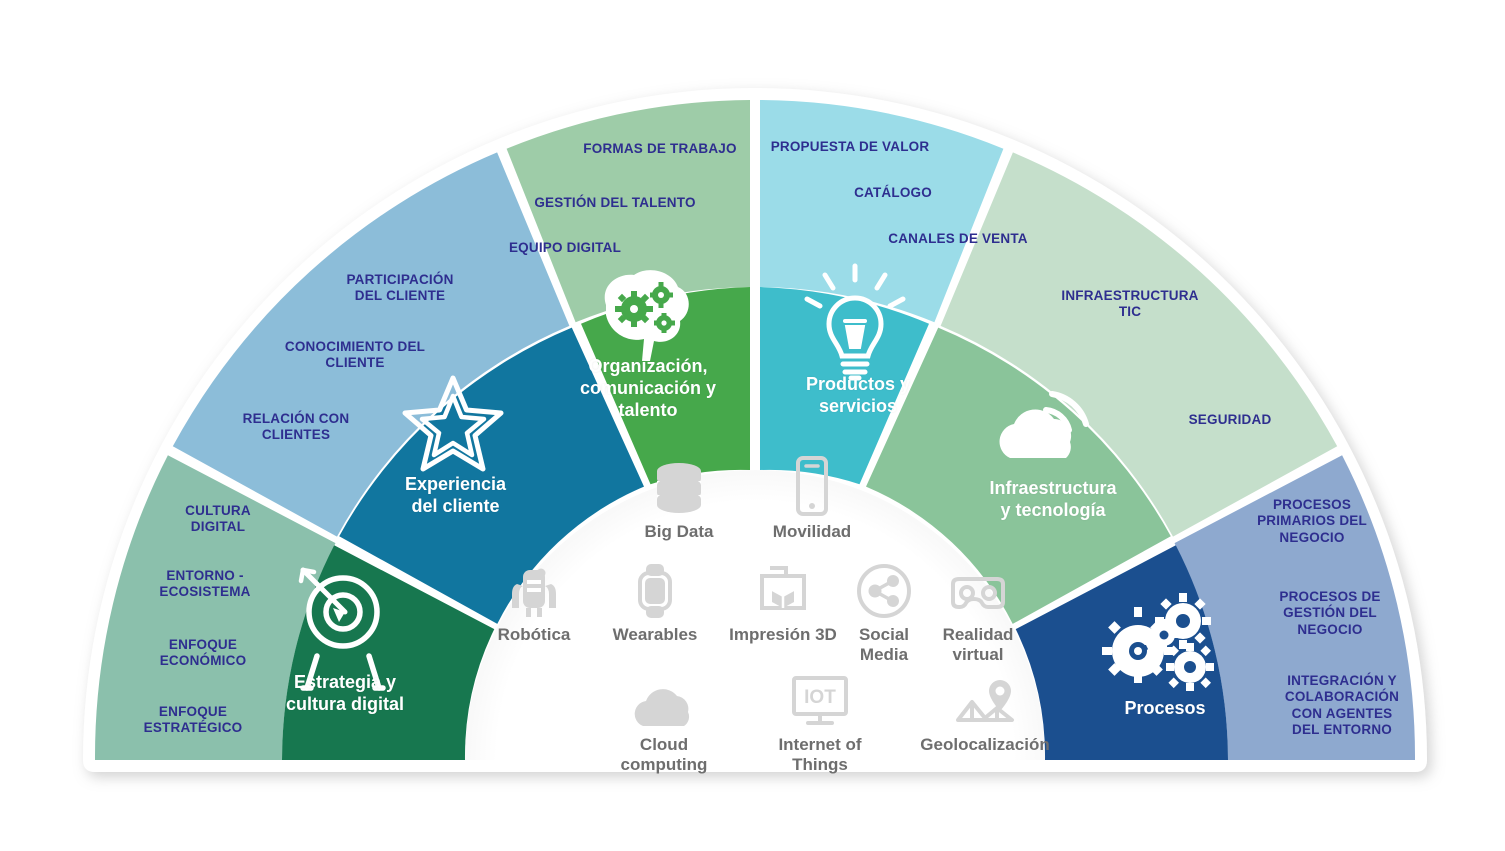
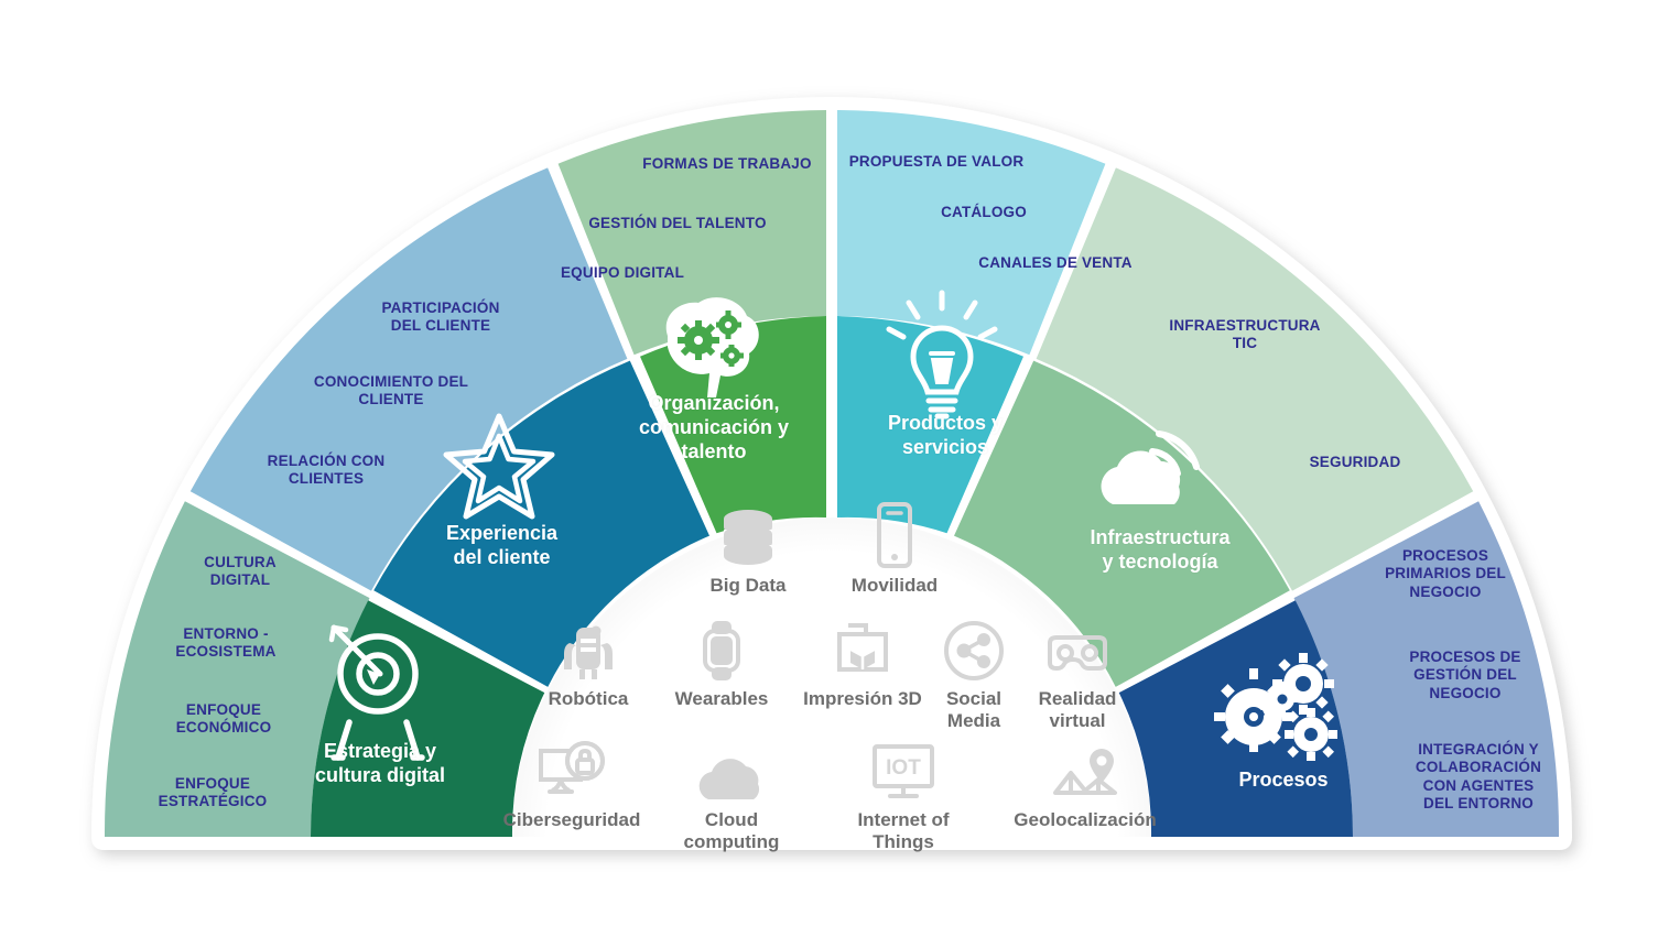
  CULTURA
  DIGITAL
  ENTORNO -
  ECOSISTEMA
  ENFOQUE
  ECONÓMICO
  ENFOQUE
  ESTRATÉGICO
  PARTICIPACIÓN
  DEL CLIENTE
  CONOCIMIENTO DEL
  CLIENTE
  RELACIÓN CON
  CLIENTES
  FORMAS DE TRABAJO
  GESTIÓN DEL TALENTO
  EQUIPO DIGITAL
  PROPUESTA DE VALOR
  CATÁLOGO
  CANALES DE VENTA
  INFRAESTRUCTURA
  TIC
  SEGURIDAD
  PROCESOS
  PRIMARIOS DEL
  NEGOCIO
  PROCESOS DE
  GESTIÓN DEL
  NEGOCIO
  INTEGRACIÓN Y
  COLABORACIÓN
  CON AGENTES
  DEL ENTORNO
  Estrategia y
  cultura digital
  Experiencia
  del cliente
  Organización,
  comunicación y
  talento
  Productos y
  servicios
  Infraestructura
  y tecnología
  Procesos
  Big Data
  Movilidad
  Robótica
  Wearables
  Impresión 3D
  Social
  Media
  Realidad
  virtual
+ Ciberseguridad
  Cloud
  computing
  IOT
  Internet of Things
  Geolocalización
